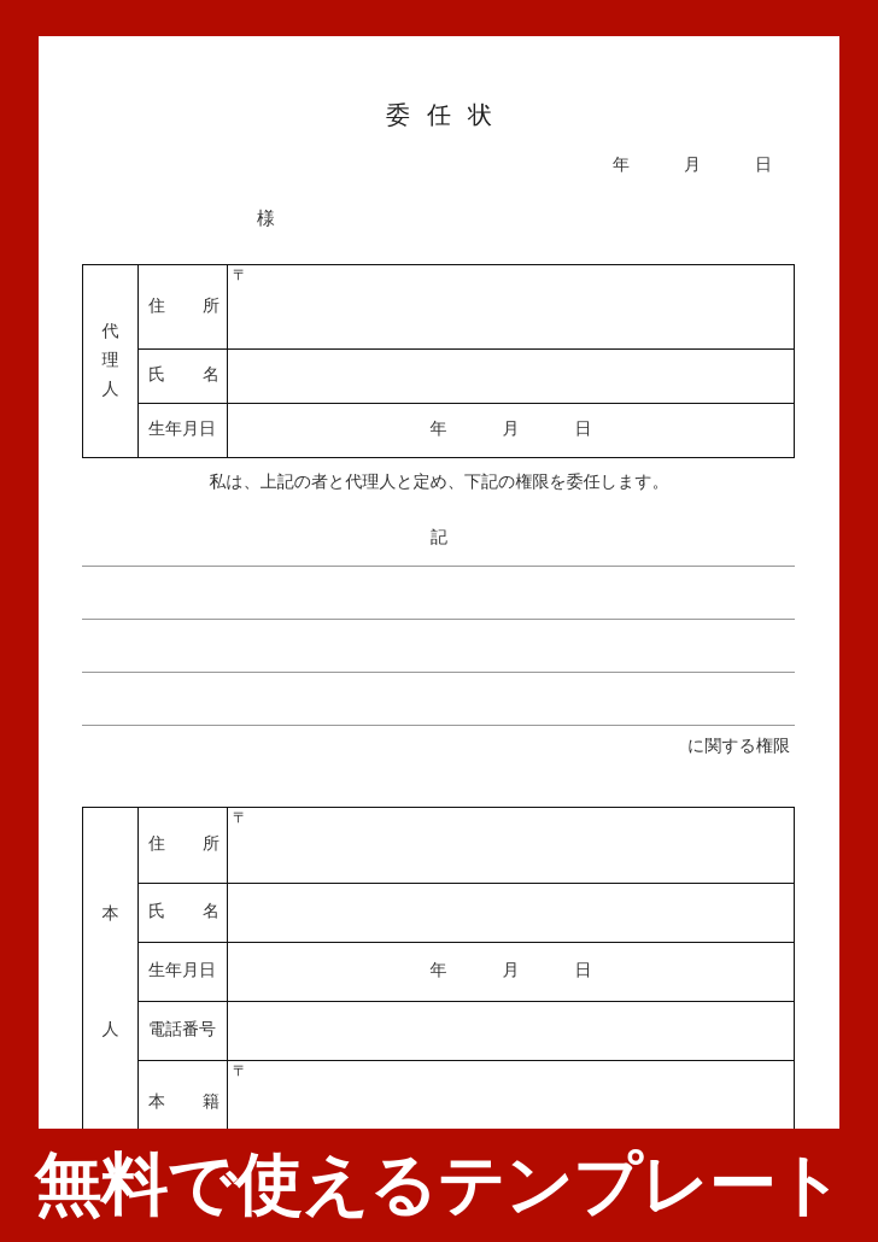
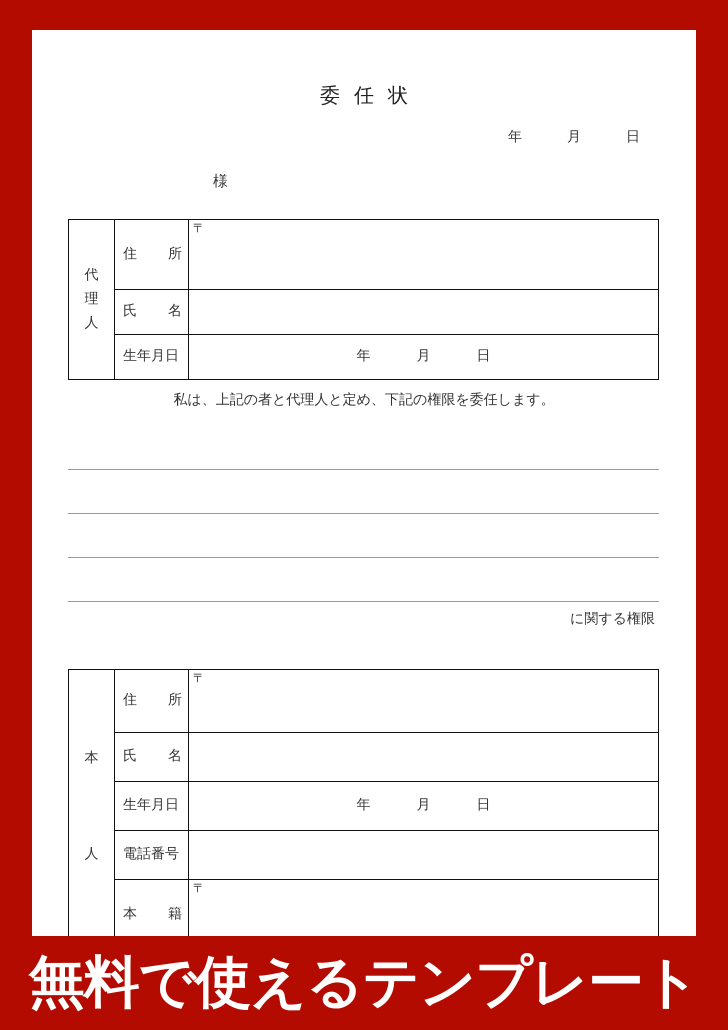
  委任状
  年
  月
  日
  様
  代 理 人	住 所	〒
  氏 名
  生年月日	年 月 日
  私は、上記の者と代理人と定め、下記の権限を委任します。
- 記
  に関する権限
  本 人	住 所	〒
  氏 名
  生年月日	年 月 日
  電話番号
  本 籍	〒
  無料で使えるテンプレート
